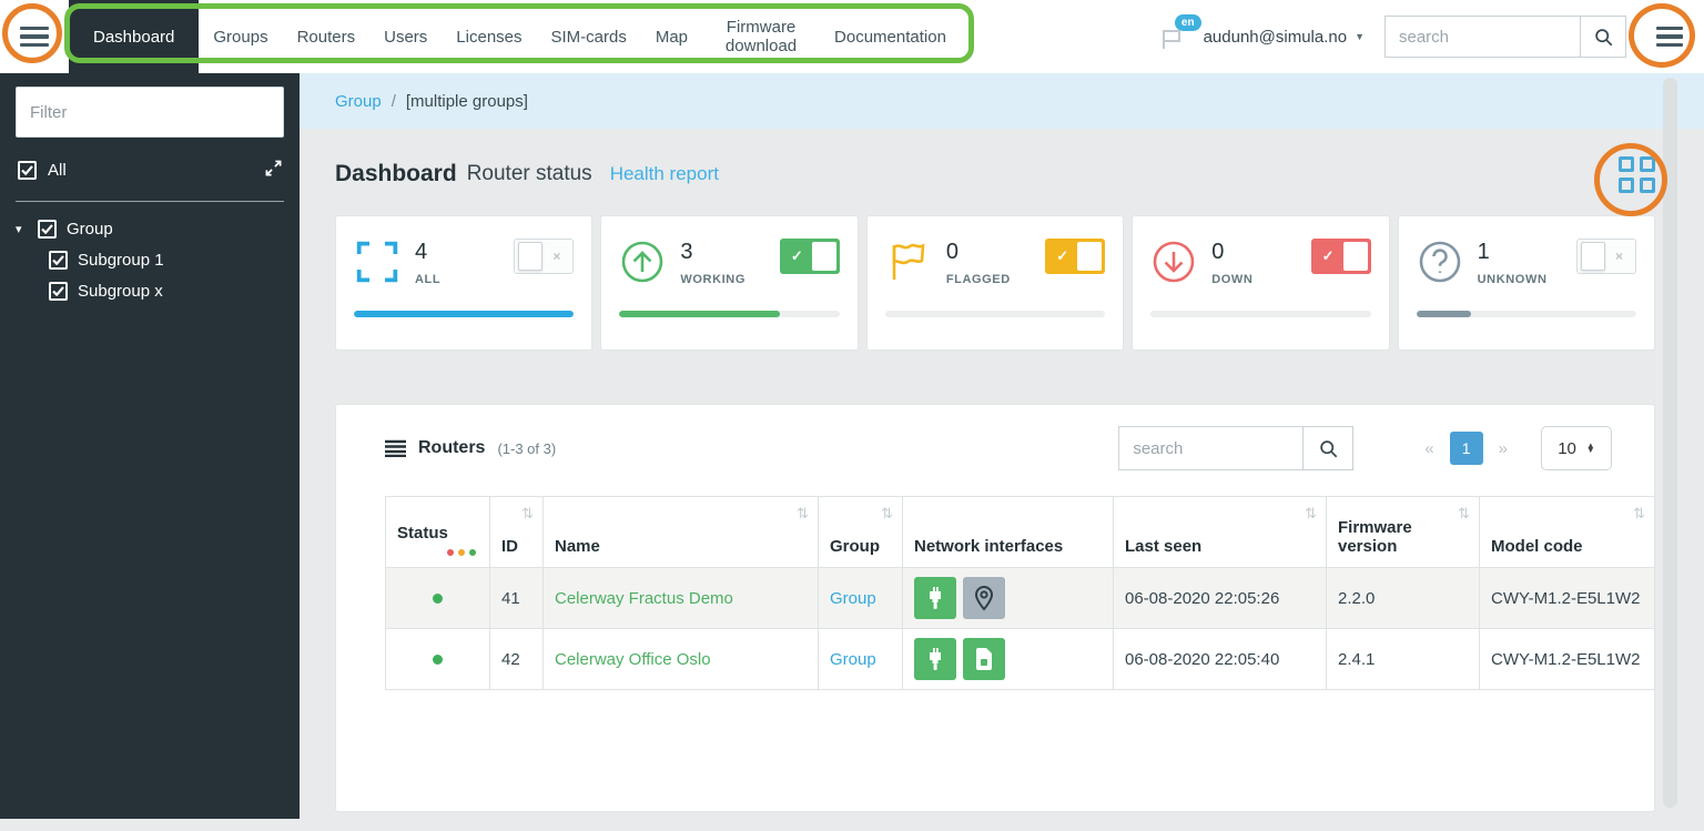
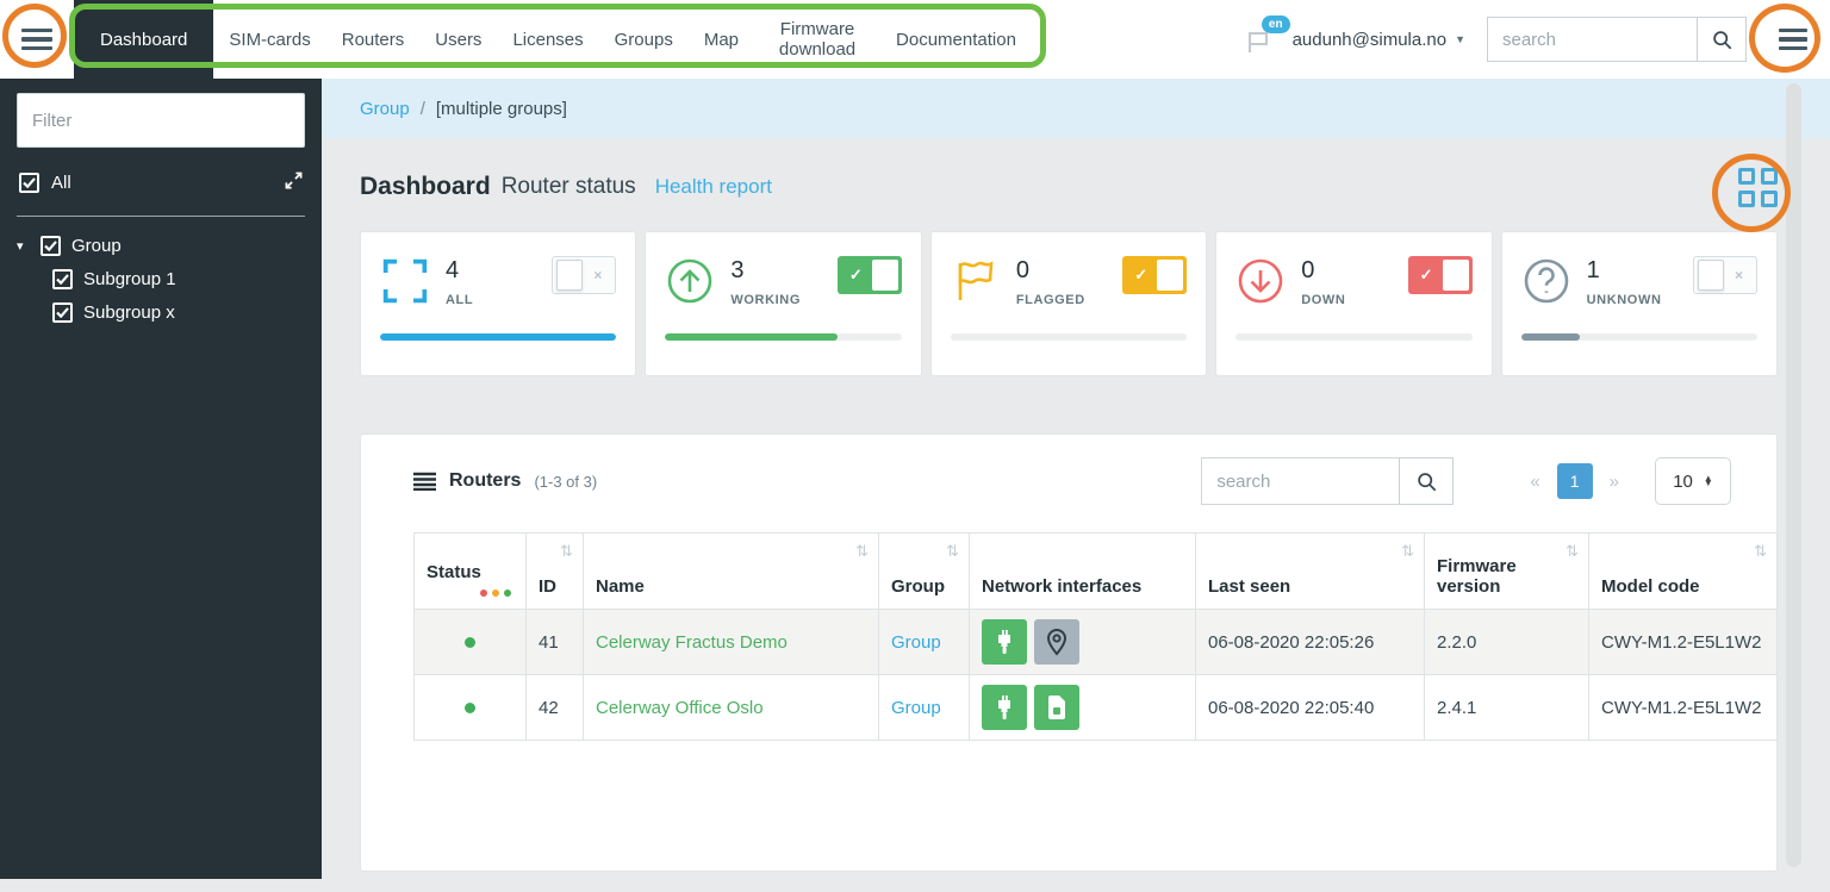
  Dashboard
- Groups
+ SIM-cards
  Routers
  Users
  Licenses
- SIM-cards
+ Groups
  Map
  Firmware download
  Documentation
  en
  audunh@simula.no
  ▼
  search
  Filter
  All
  ▾
  Group
  Subgroup 1
  Subgroup x
  Group
  /
  [multiple groups]
  Dashboard
  Router status
  Health report
  4
  ALL
  ×
  3
  WORKING
  ✓
  0
  FLAGGED
  ✓
  0
  DOWN
  ✓
  1
  UNKNOWN
  ×
  Routers
  (1-3 of 3)
  search
  «
  1
  »
  10
  ▲
  ▼
  Status	⇅ID	⇅Name	⇅Group	Network interfaces	⇅Last seen	⇅Firmware version	⇅Model code
  	41	Celerway Fractus Demo	Group		06-08-2020 22:05:26	2.2.0	CWY-M1.2-E5L1W2
  	42	Celerway Office Oslo	Group		06-08-2020 22:05:40	2.4.1	CWY-M1.2-E5L1W2
